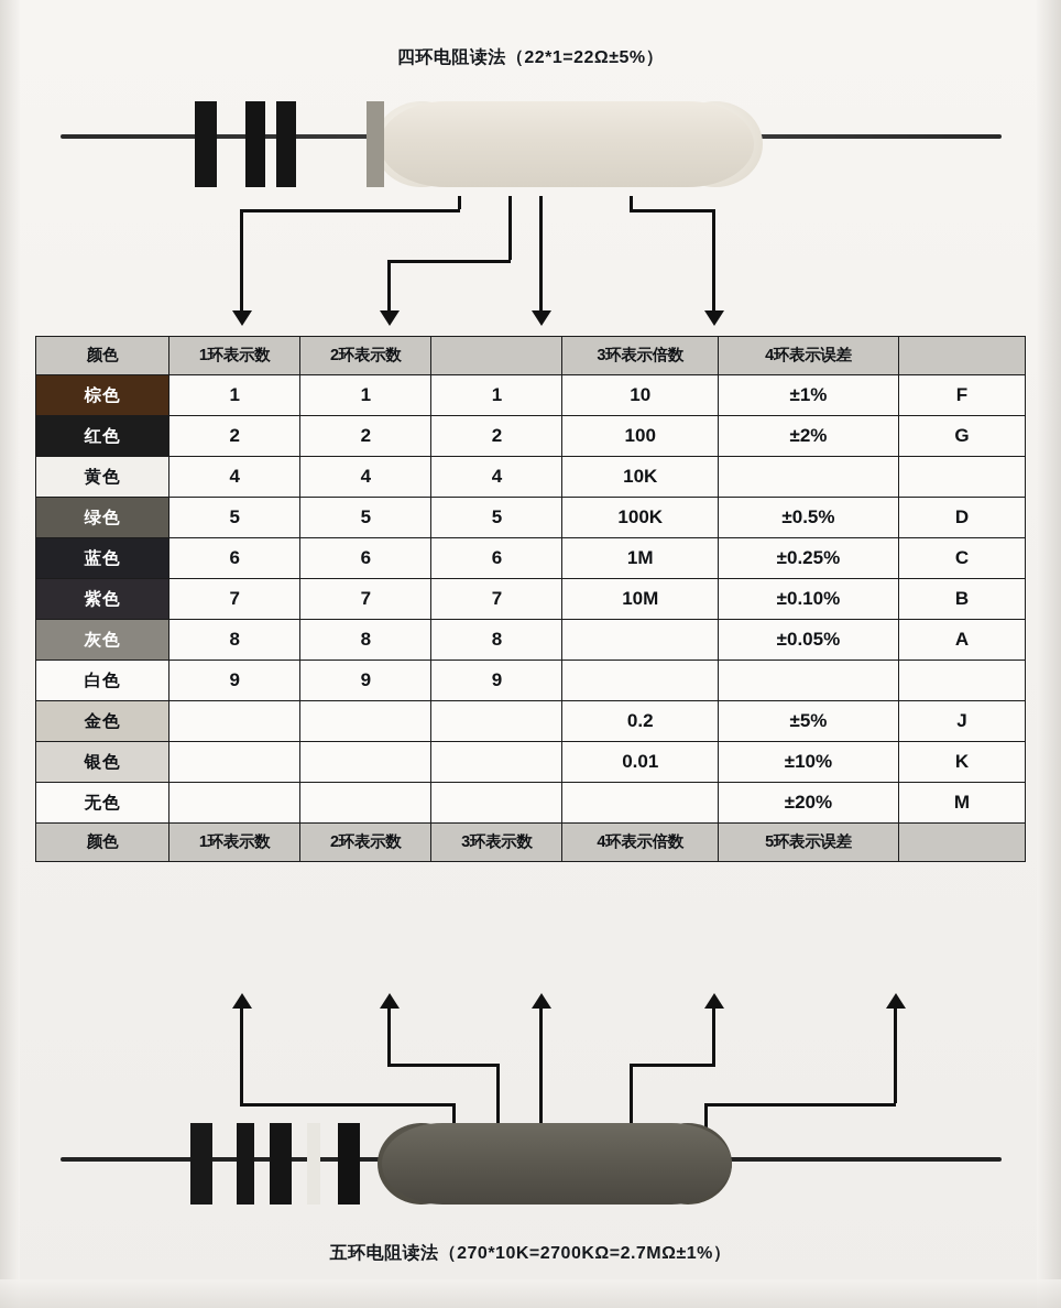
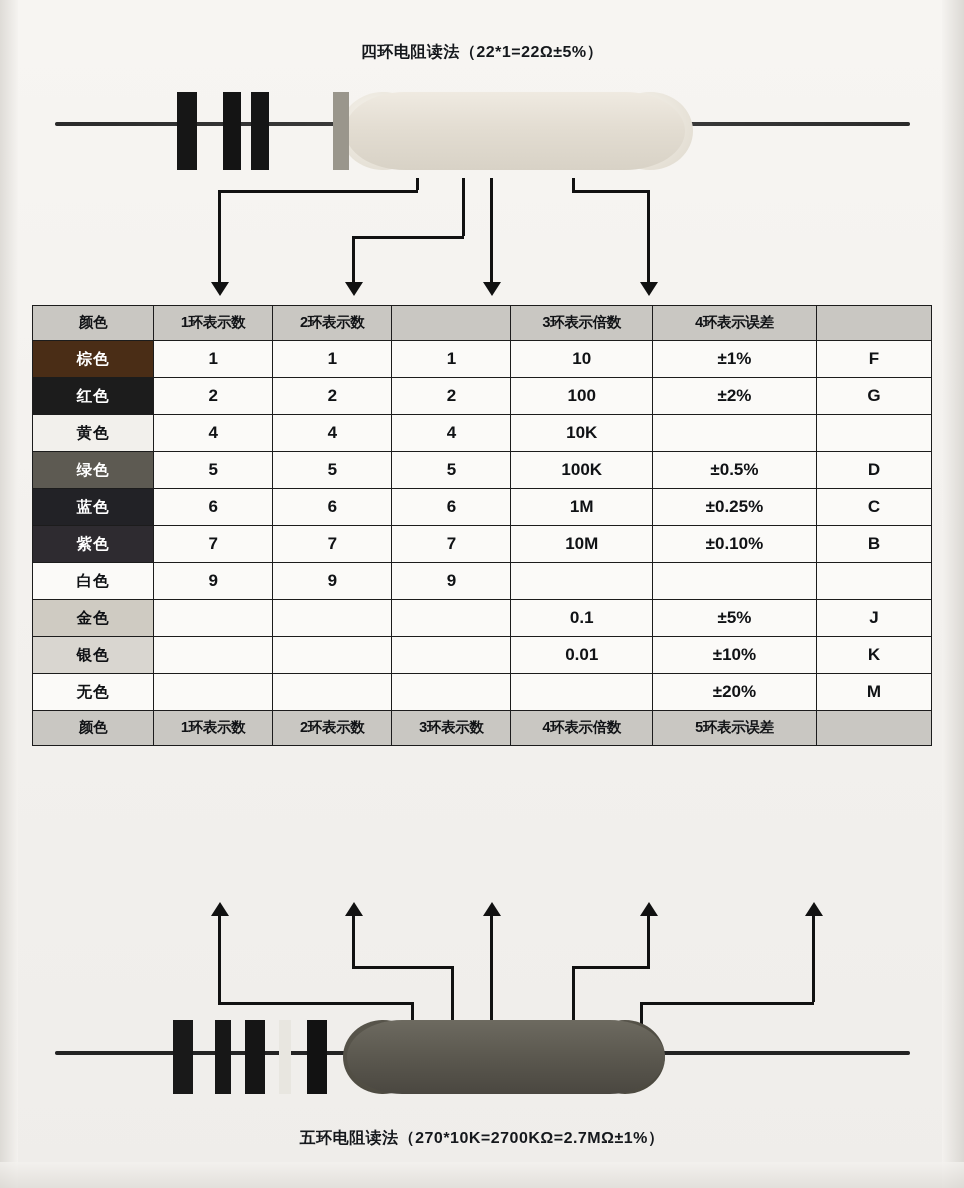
  四环电阻读法（22*1=22Ω±5%）
  颜色	1环表示数	2环表示数		3环表示倍数	4环表示误差
  棕色	1	1	1	10	±1%	F
  红色	2	2	2	100	±2%	G
  黄色	4	4	4	10K
  绿色	5	5	5	100K	±0.5%	D
  蓝色	6	6	6	1M	±0.25%	C
  紫色	7	7	7	10M	±0.10%	B
- 灰色	8	8	8		±0.05%	A
  白色	9	9	9
- 金色				0.2	±5%	J
+ 金色				0.1	±5%	J
  银色				0.01	±10%	K
  无色					±20%	M
  颜色	1环表示数	2环表示数	3环表示数	4环表示倍数	5环表示误差
  五环电阻读法（270*10K=2700KΩ=2.7MΩ±1%）
